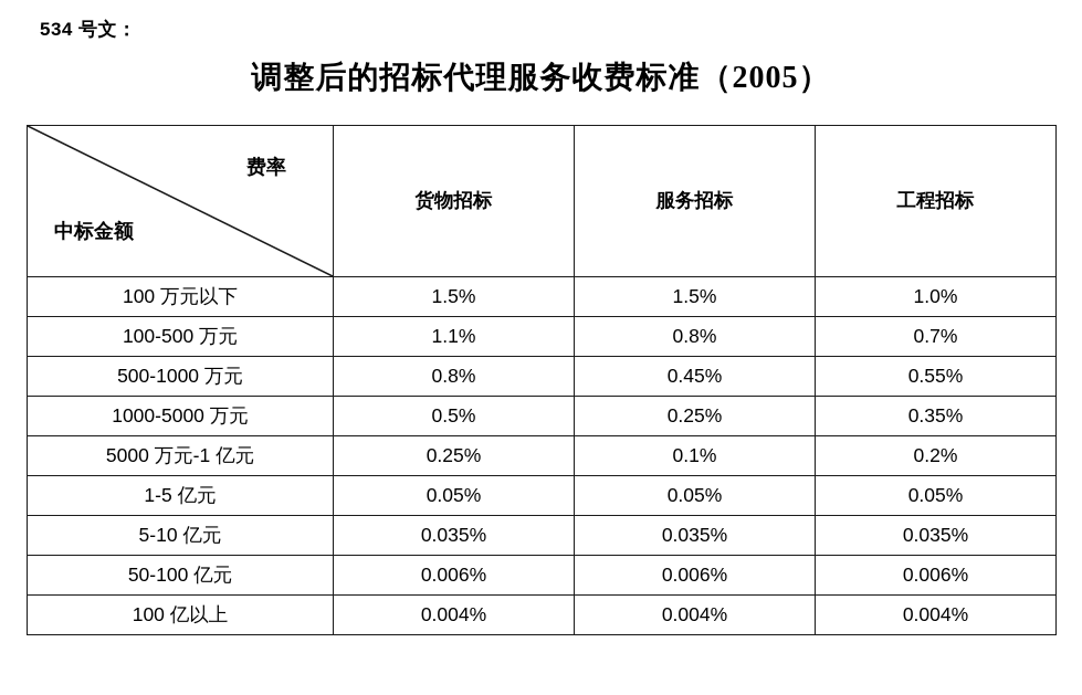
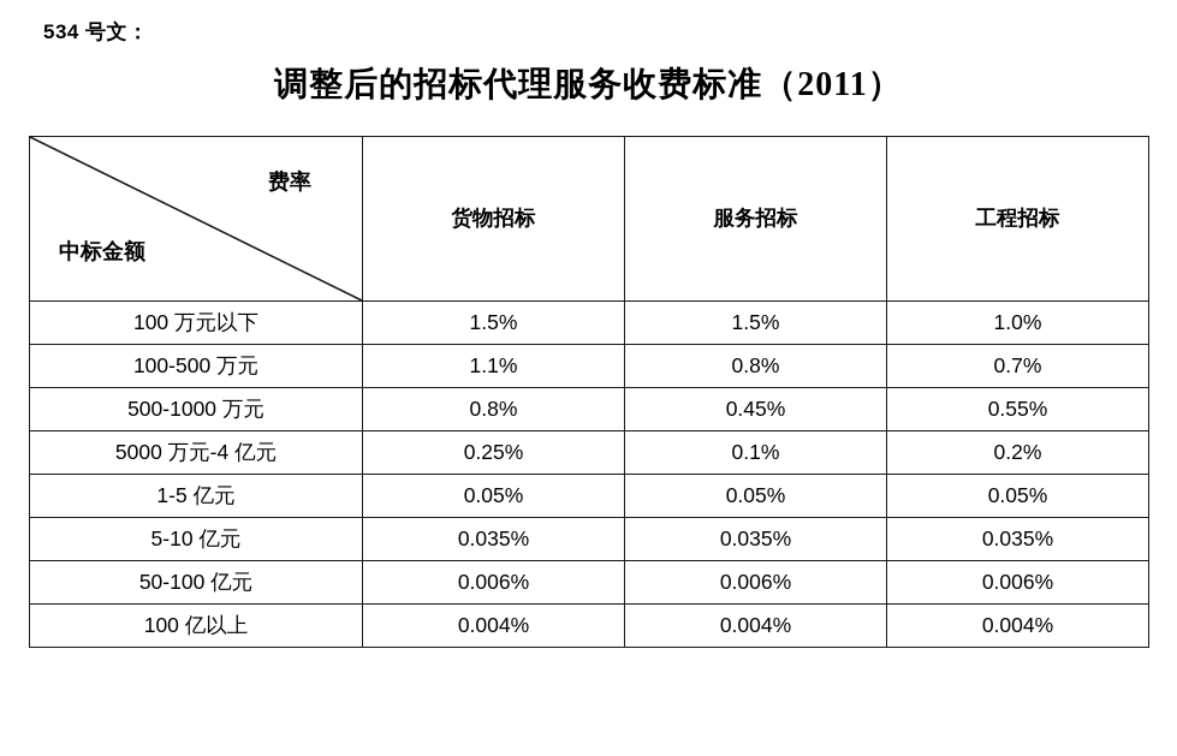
  534 号文：
- 调整后的招标代理服务收费标准（2005）
+ 调整后的招标代理服务收费标准（2011）
  费率 中标金额	货物招标	服务招标	工程招标
  100 万元以下	1.5%	1.5%	1.0%
  100-500 万元	1.1%	0.8%	0.7%
  500-1000 万元	0.8%	0.45%	0.55%
- 1000-5000 万元	0.5%	0.25%	0.35%
- 5000 万元-1 亿元	0.25%	0.1%	0.2%
+ 5000 万元-4 亿元	0.25%	0.1%	0.2%
  1-5 亿元	0.05%	0.05%	0.05%
  5-10 亿元	0.035%	0.035%	0.035%
  50-100 亿元	0.006%	0.006%	0.006%
  100 亿以上	0.004%	0.004%	0.004%
